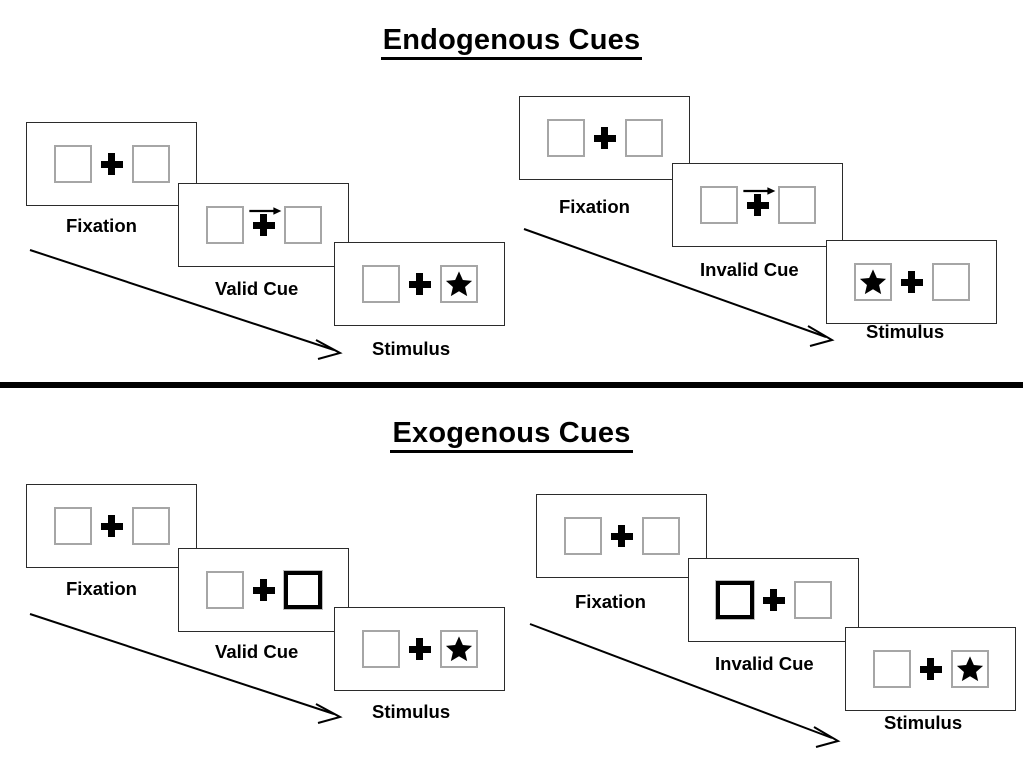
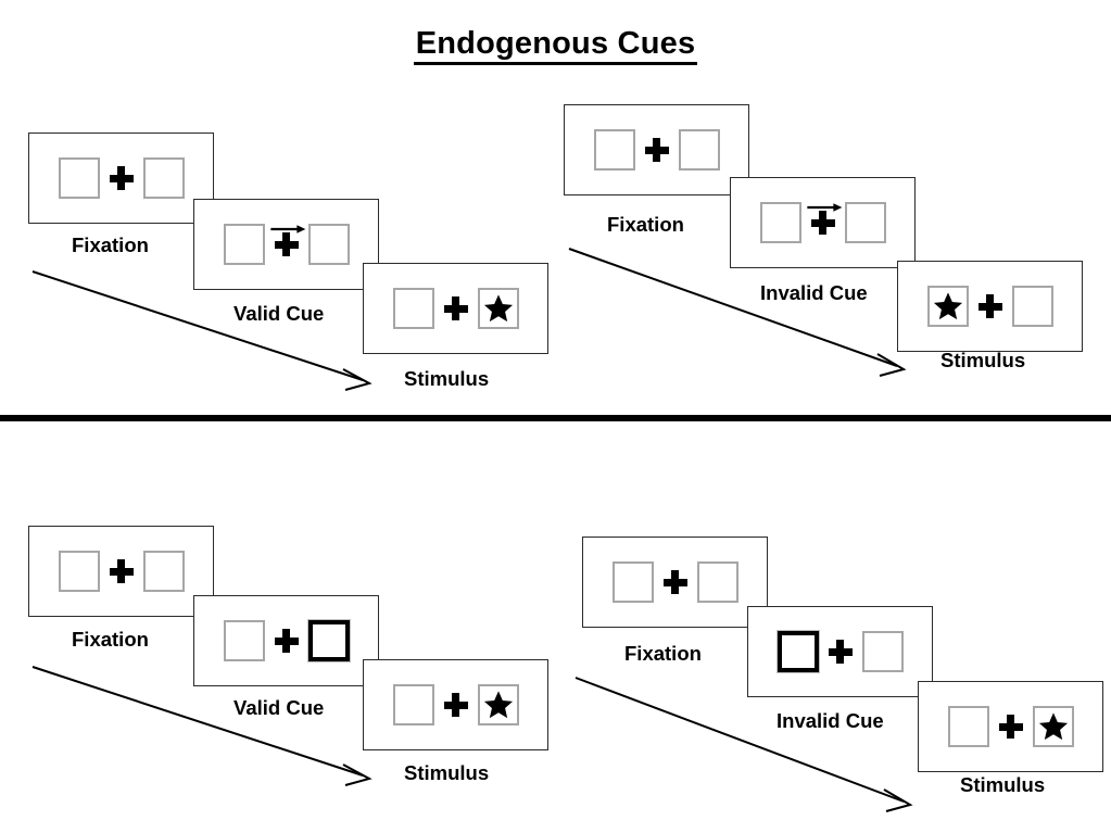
  Endogenous Cues
  Fixation
  Valid Cue
  Stimulus
  Fixation
  Invalid Cue
  Stimulus
- Exogenous Cues
  Fixation
  Valid Cue
  Stimulus
  Fixation
  Invalid Cue
  Stimulus
